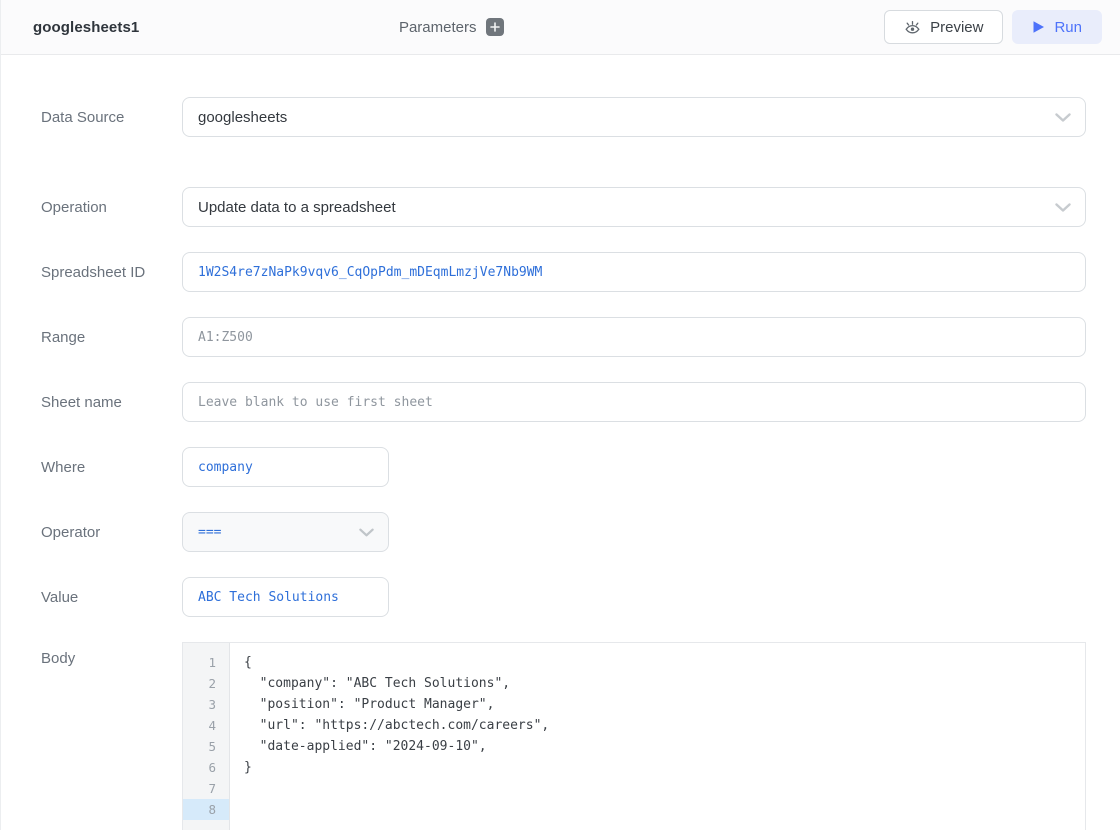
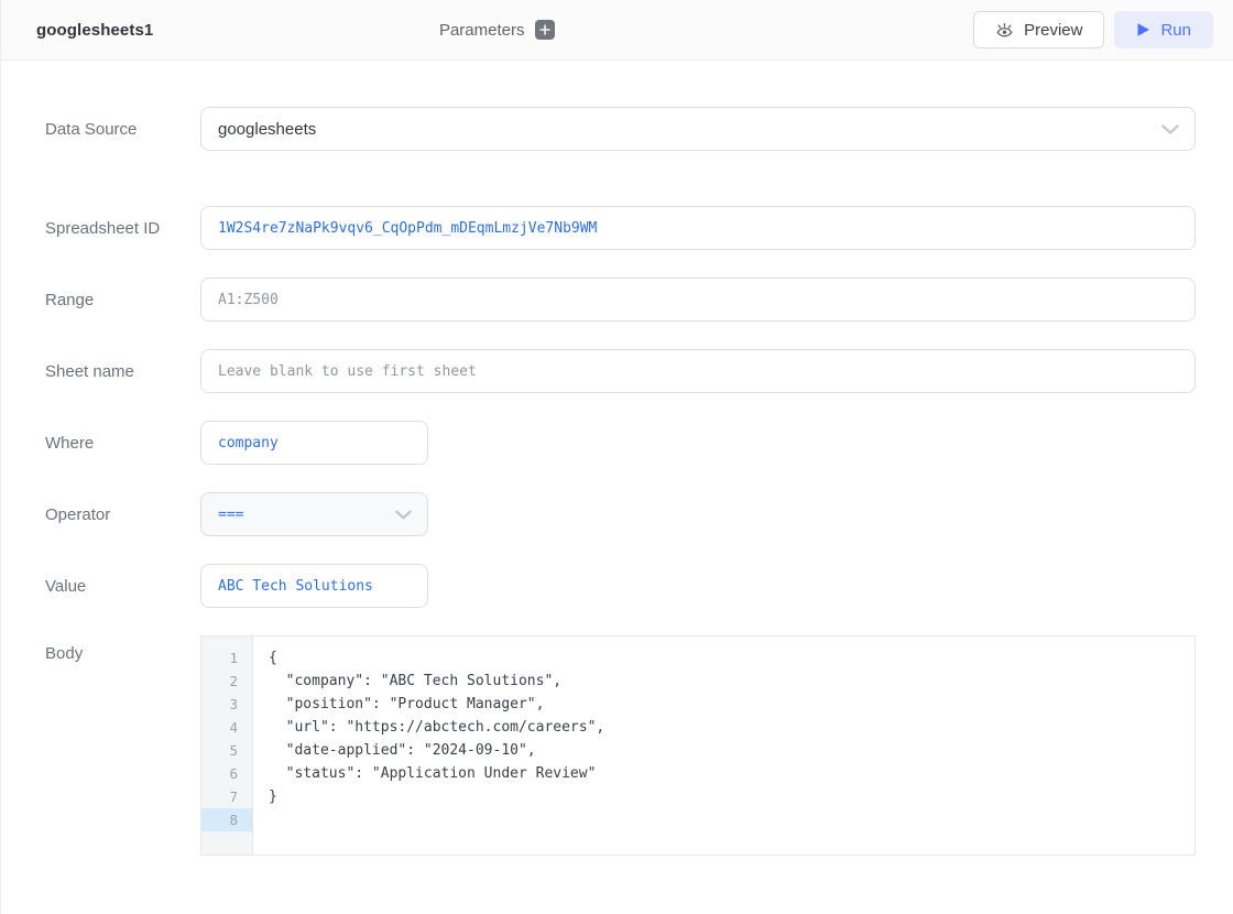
  googlesheets1
  Parameters
  Preview
  Run
  Data Source
  googlesheets
- Operation
- Update data to a spreadsheet
  Spreadsheet ID
  1W2S4re7zNaPk9vqv6_CqOpPdm_mDEqmLmzjVe7Nb9WM
  Range
  A1:Z500
  Sheet name
  Leave blank to use first sheet
  Where
  company
  Operator
  ===
  Value
  ABC Tech Solutions
  Body
  1
  2
  3
  4
  5
  6
  7
  8
  {
  "company": "ABC Tech Solutions",
  "position": "Product Manager",
  "url": "https://abctech.com/careers",
  "date-applied": "2024-09-10",
+ "status": "Application Under Review"
  }
